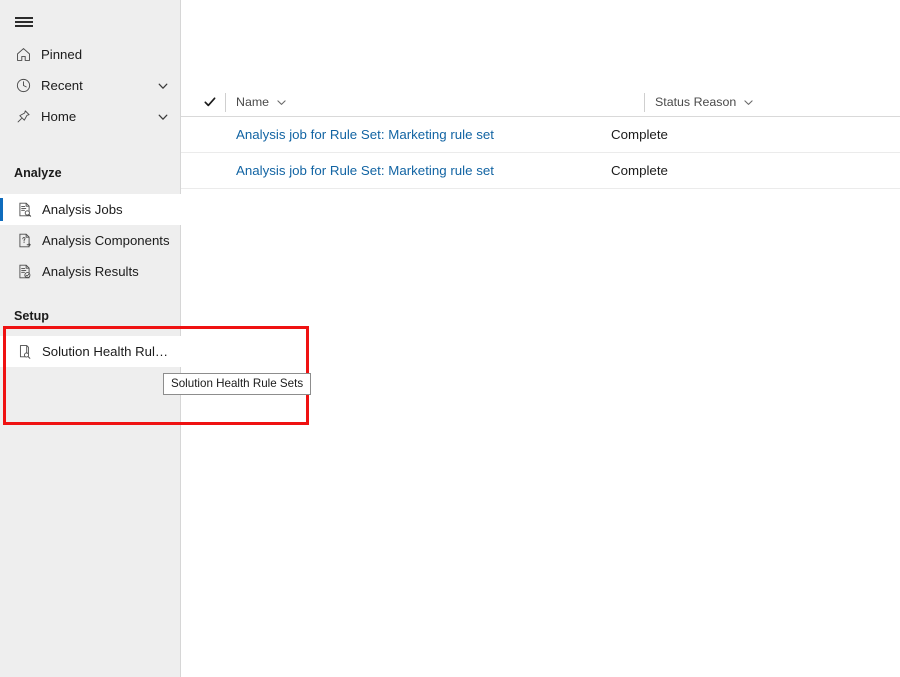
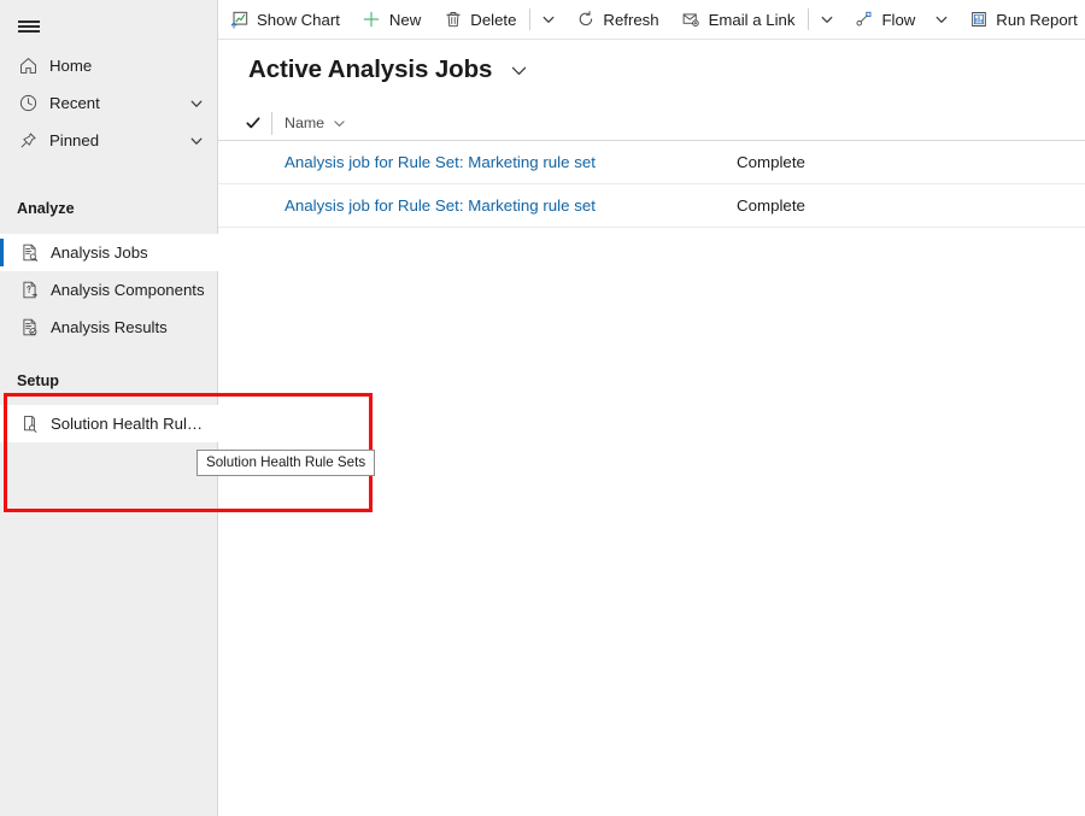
- Pinned
+ Home
  Recent
- Home
+ Pinned
  Analyze
  Analysis Jobs
  Analysis Components
  Analysis Results
  Setup
  Solution Health Rule ..
  Solution Health Rule Sets
+ Show Chart
+ New
+ Delete
+ Refresh
+ Email a Link
+ Flow
+ Run Report
+ Active Analysis Jobs
  Name
- Status Reason
  Analysis job for Rule Set: Marketing rule set
  Complete
  Analysis job for Rule Set: Marketing rule set
  Complete
